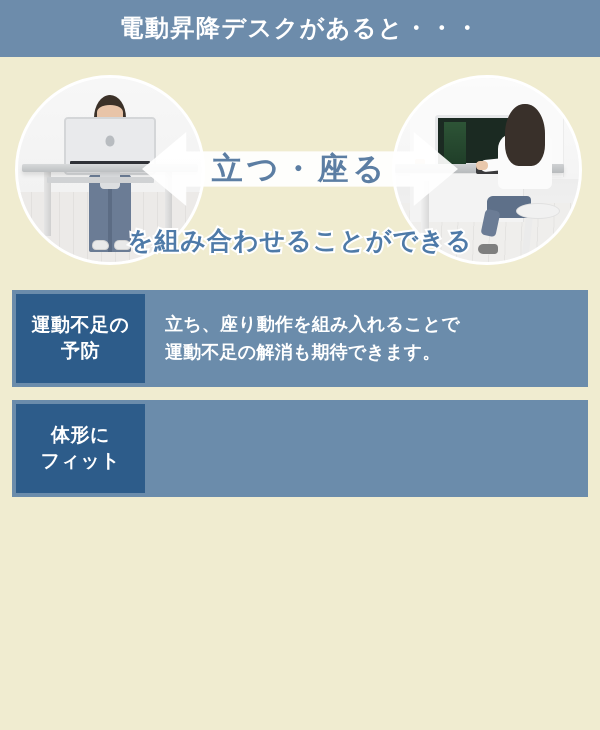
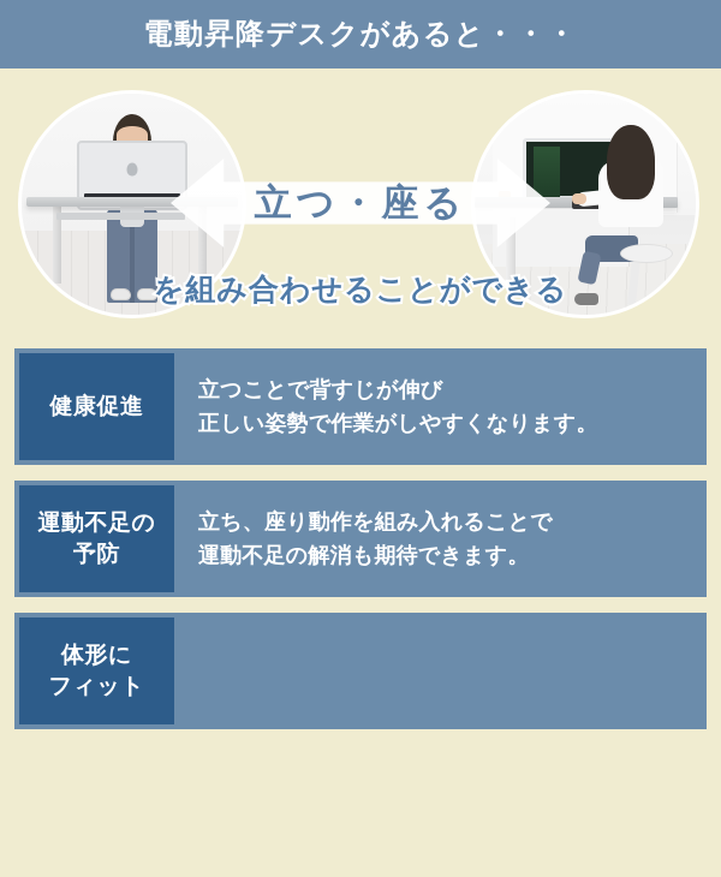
  電動昇降デスクがあると・・・
  立つ・座る
  を組み合わせることができる
+ 健康促進
+ 立つことで背すじが伸び
+ 正しい姿勢で作業がしやすくなります。
  運動不足の
  予防
  立ち、座り動作を組み入れることで
  運動不足の解消も期待できます。
  体形に
  フィット
